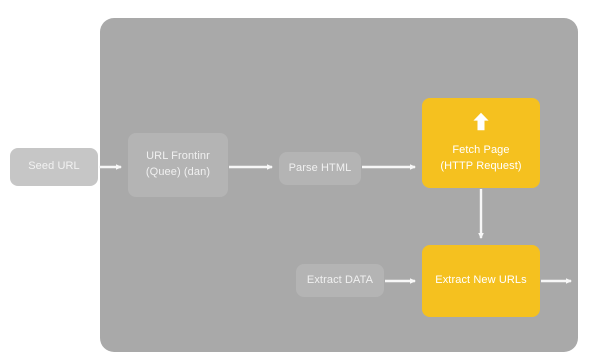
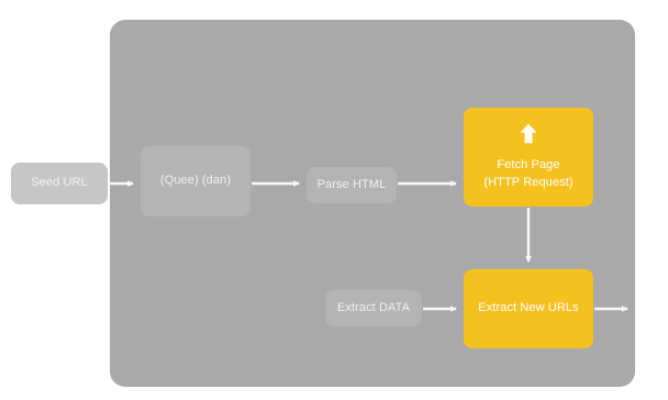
  Seed URL
- URL Frontinr
  (Quee) (dan)
  Parse HTML
  Fetch Page
  (HTTP Request)
  Extract DATA
  Extract New URLs
